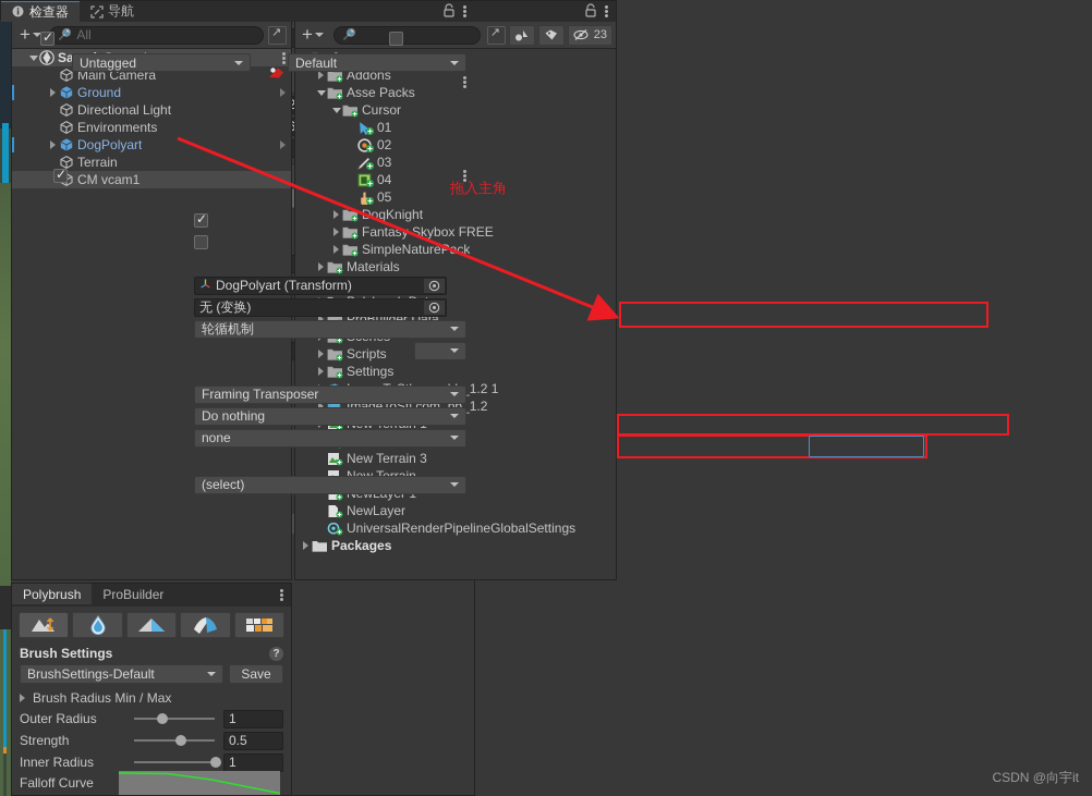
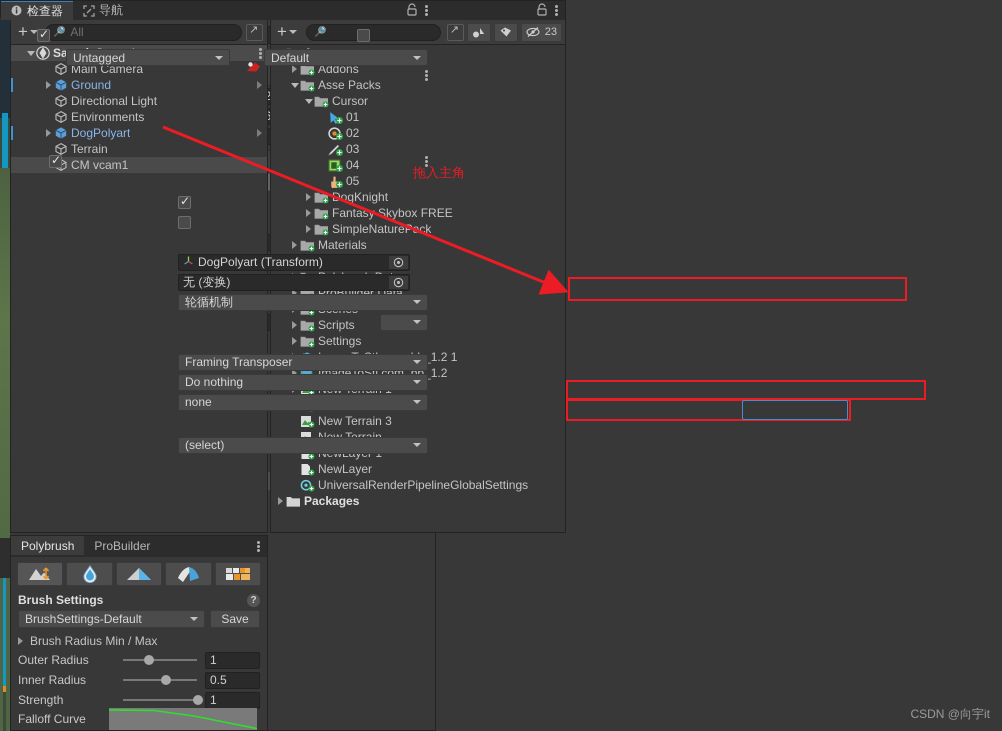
  +
  All
  Main Camera
  Ground
  Directional Light
  Environments
  DogPolyart
  Terrain
  CM vcam1
  +
  23
  Addons
  Asse Packs
  Cursor
  01
  02
  03
  04
  05
  ogKnight
  Fantas Skybox FREE
  SimpleNaturePck
  Materials
  Scripts
  Settings
  New Terrain 3
  NewLayer
  UniversalRenderPipelineGlobalSettings
  Packages
  Polybrush
  ProBuilder
  Brush Settings
  ?
  BrushSettings-Default
  Save
  Brush Radius Min / Max
  Outer Radius
  1
- Strength
+ Inner Radius
  0.5
- Inner Radius
+ Strength
  1
  Falloff Curve
  检查器
  导航
  Untagged
  Default
  DogPolyart (Transform)
  无 (变换)
  轮循机制
  Framing Transposer
  Do nothing
  none
  (select)
  CSDN @向宇it
  拖入主角
